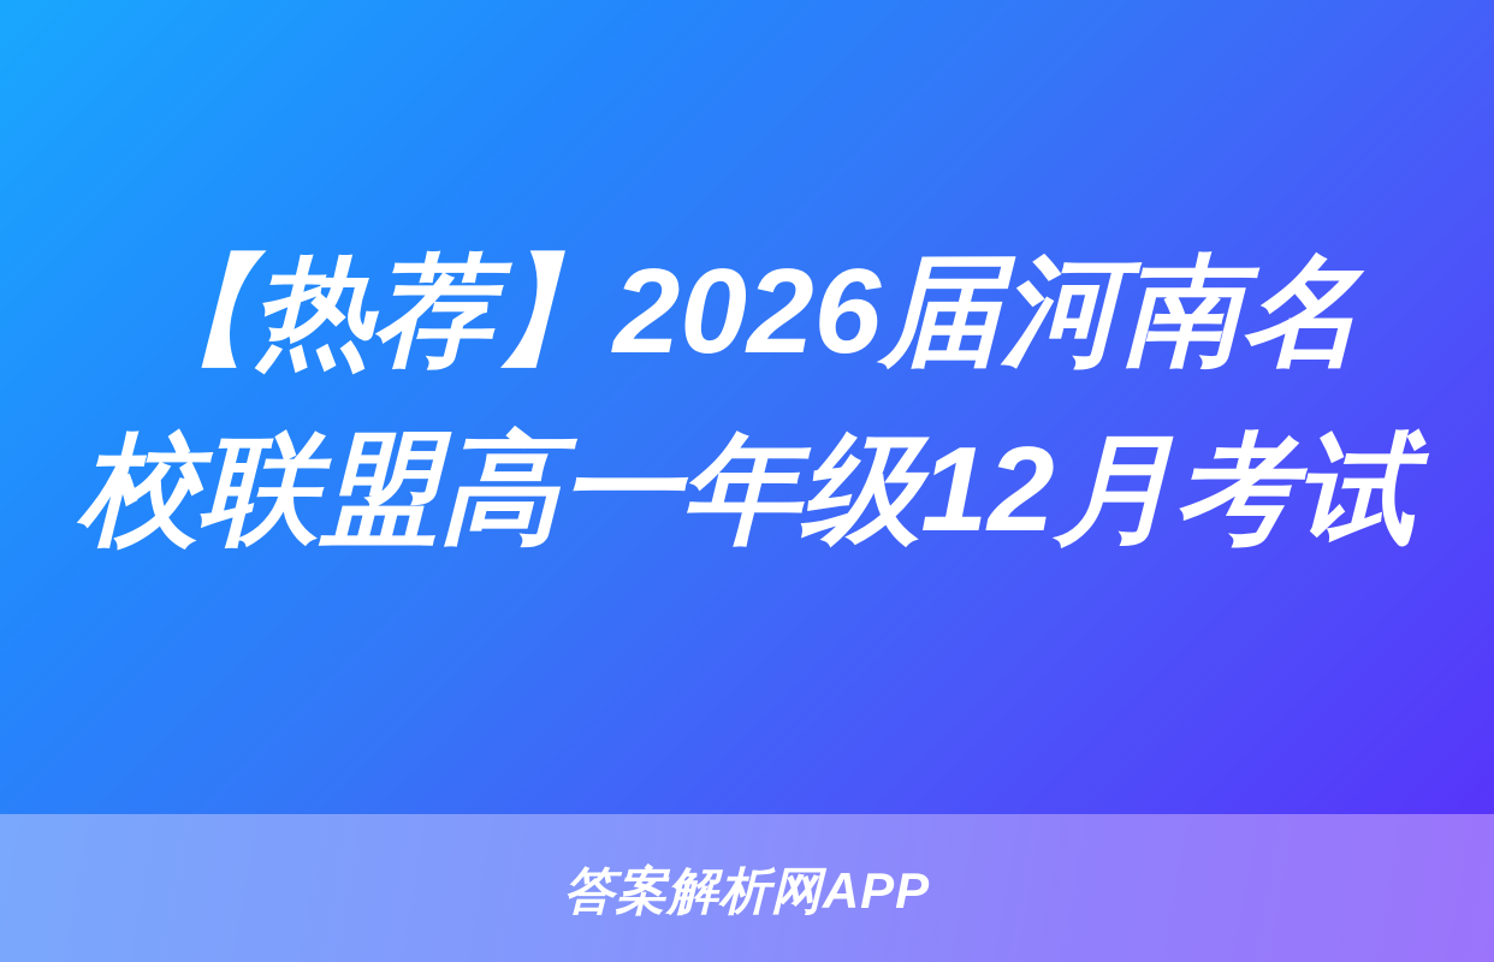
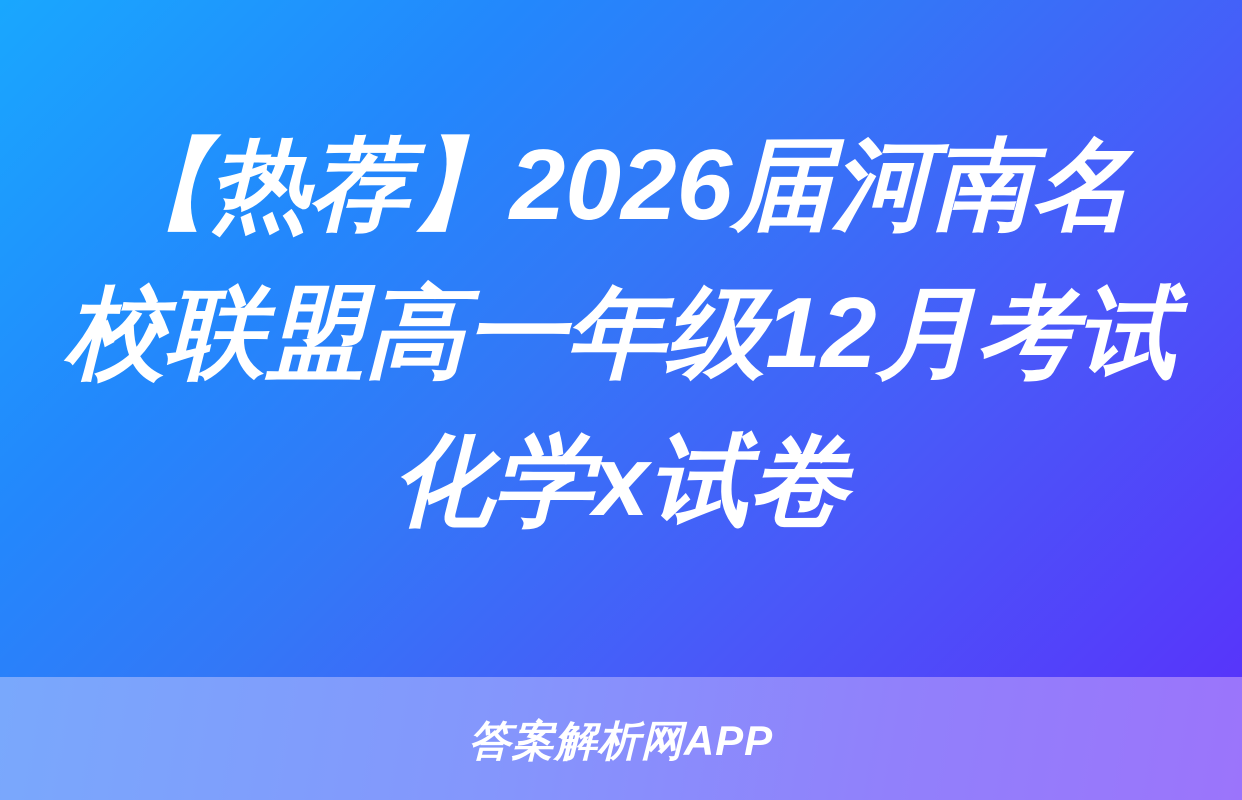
  【热荐】2026届河南名
  校联盟高一年级12月考试
+ 化学x试卷
  答案解析网APP
